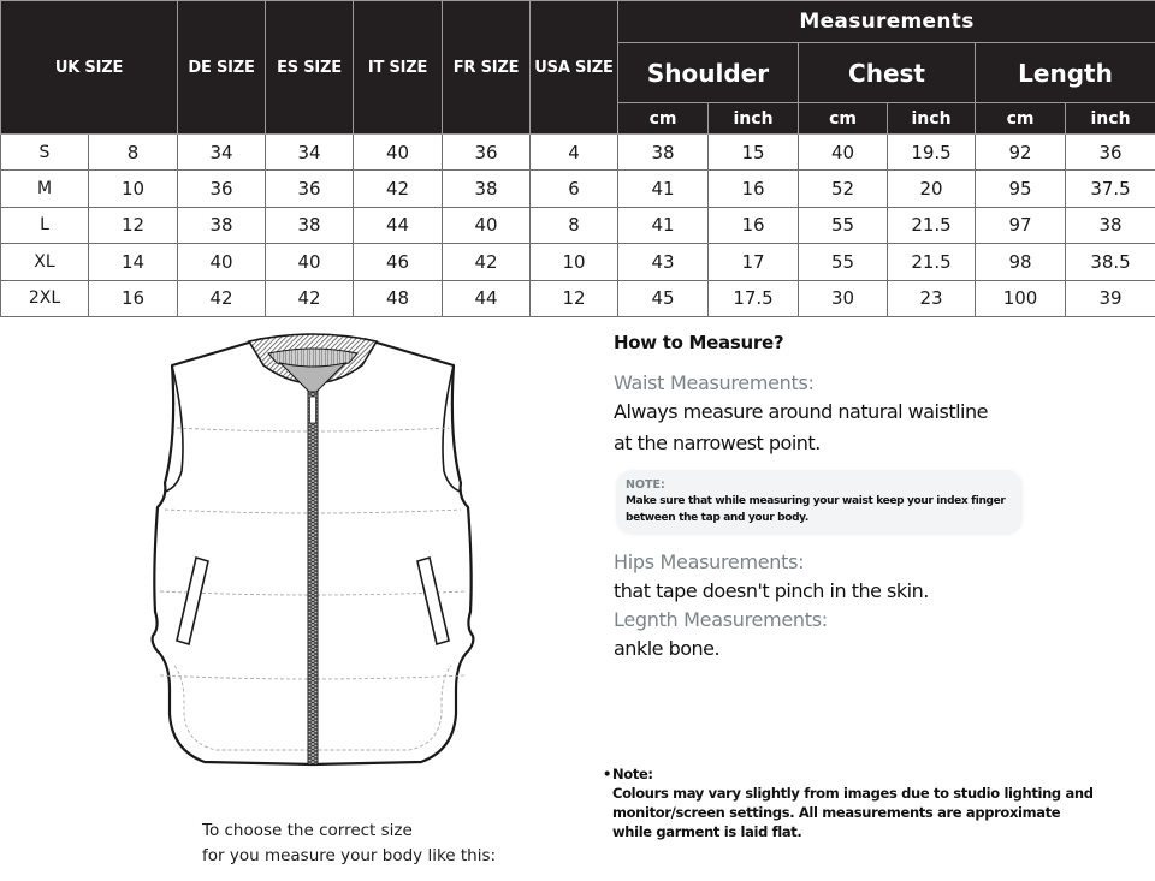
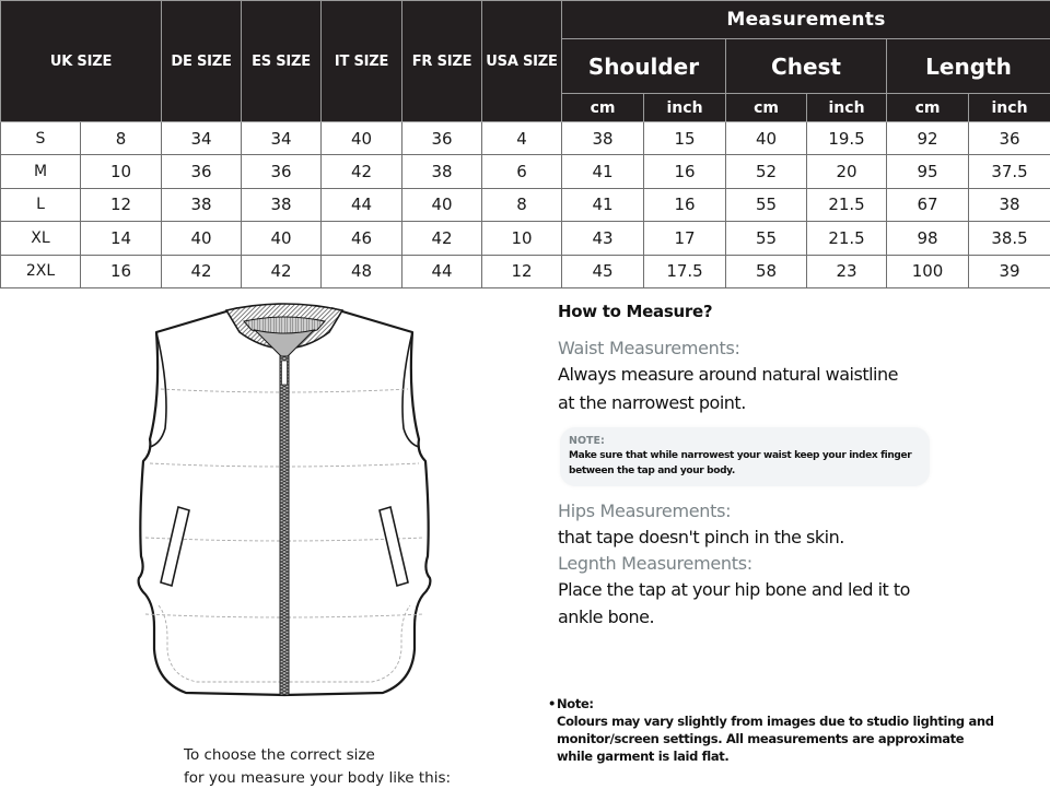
  UK SIZE	DE SIZE	ES SIZE	IT SIZE	FR SIZE	USA SIZE	Measurements
  Shoulder	Chest	Length
  cm	inch	cm	inch	cm	inch
  S	8	34	34	40	36	4	38	15	40	19.5	92	36
  M	10	36	36	42	38	6	41	16	52	20	95	37.5
- L	12	38	38	44	40	8	41	16	55	21.5	97	38
+ L	12	38	38	44	40	8	41	16	55	21.5	67	38
  XL	14	40	40	46	42	10	43	17	55	21.5	98	38.5
- 2XL	16	42	42	48	44	12	45	17.5	30	23	100	39
+ 2XL	16	42	42	48	44	12	45	17.5	58	23	100	39
  To choose the correct size
  for you measure your body like this:
  How to Measure?
  Waist Measurements:
  Always measure around natural waistline
  at the narrowest point.
  NOTE:
- Make sure that while measuring your waist keep your index finger
+ Make sure that while narrowest your waist keep your index finger
  between the tap and your body.
  Hips Measurements:
  that tape doesn't pinch in the skin.
  Legnth Measurements:
+ Place the tap at your hip bone and led it to
  ankle bone.
  •Note:
  Colours may vary slightly from images due to studio lighting and
  monitor/screen settings. All measurements are approximate
  while garment is laid flat.
